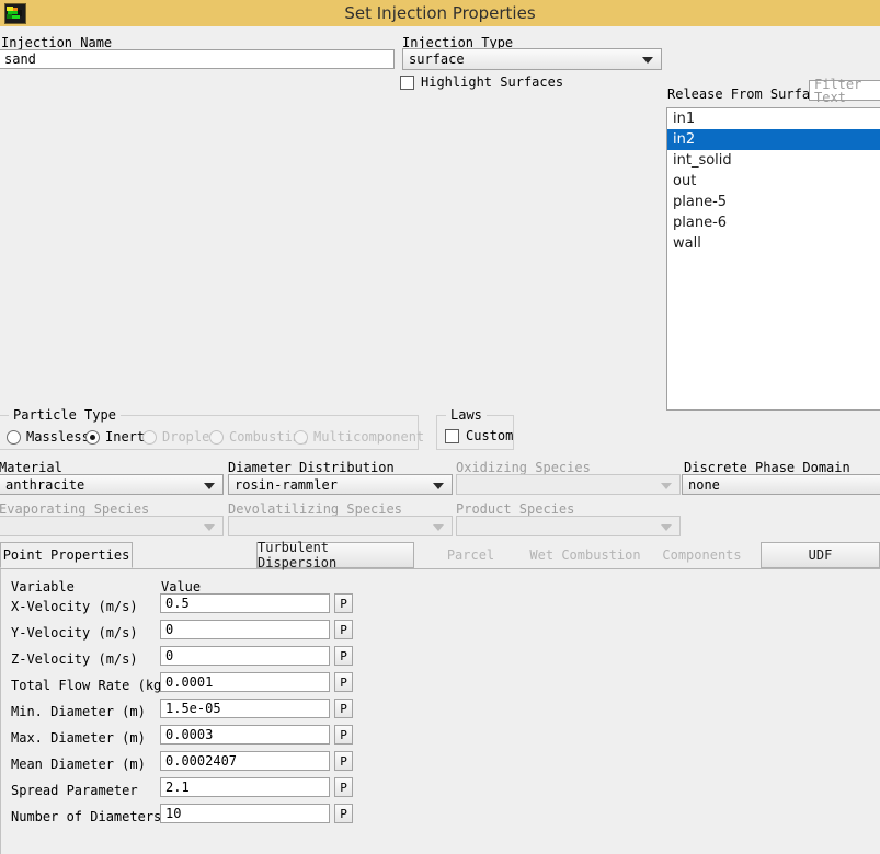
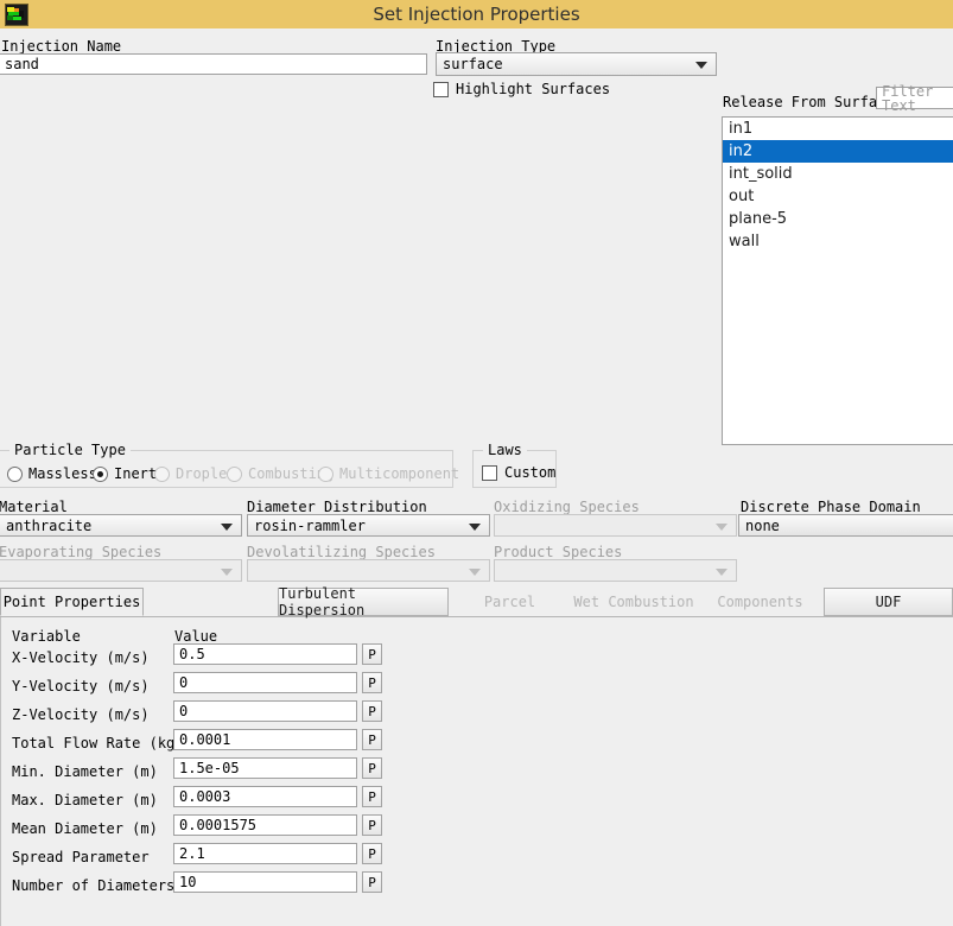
  Set Injection Properties
  Injection Name
  sand
  Injection Type
  surface
  Highlight Surfaces
  Release From Surfa
  Filter Text
  in1
  in2
  int_solid
  out
  plane-5
- plane-6
  wall
  Particle Type
  Massles
  Inert
  Drople
  Combusti
  Multicomponent
  Laws
  Custom
  Material
  anthracite
  Diameter Distribution
  rosin-rammler
  Oxidizing Species
  Discrete Phase Domain
  none
  Evaporating Species
  Devolatilizing Species
  Product Species
  Point Properties
  Turbulent Dispersion
  Parcel
  Wet Combustion
  Components
  UDF
  Variable
  Value
  X-Velocity (m/s)
  0.5
  P
  Y-Velocity (m/s)
  0
  P
  Z-Velocity (m/s)
  0
  P
  Total Flow Rate (kg
  0.0001
  P
  Min. Diameter (m)
  1.5e-05
  P
  Max. Diameter (m)
  0.0003
  P
  Mean Diameter (m)
- 0.0002407
+ 0.0001575
  P
  Spread Parameter
  2.1
  P
  Number of Diameters
  10
  P
